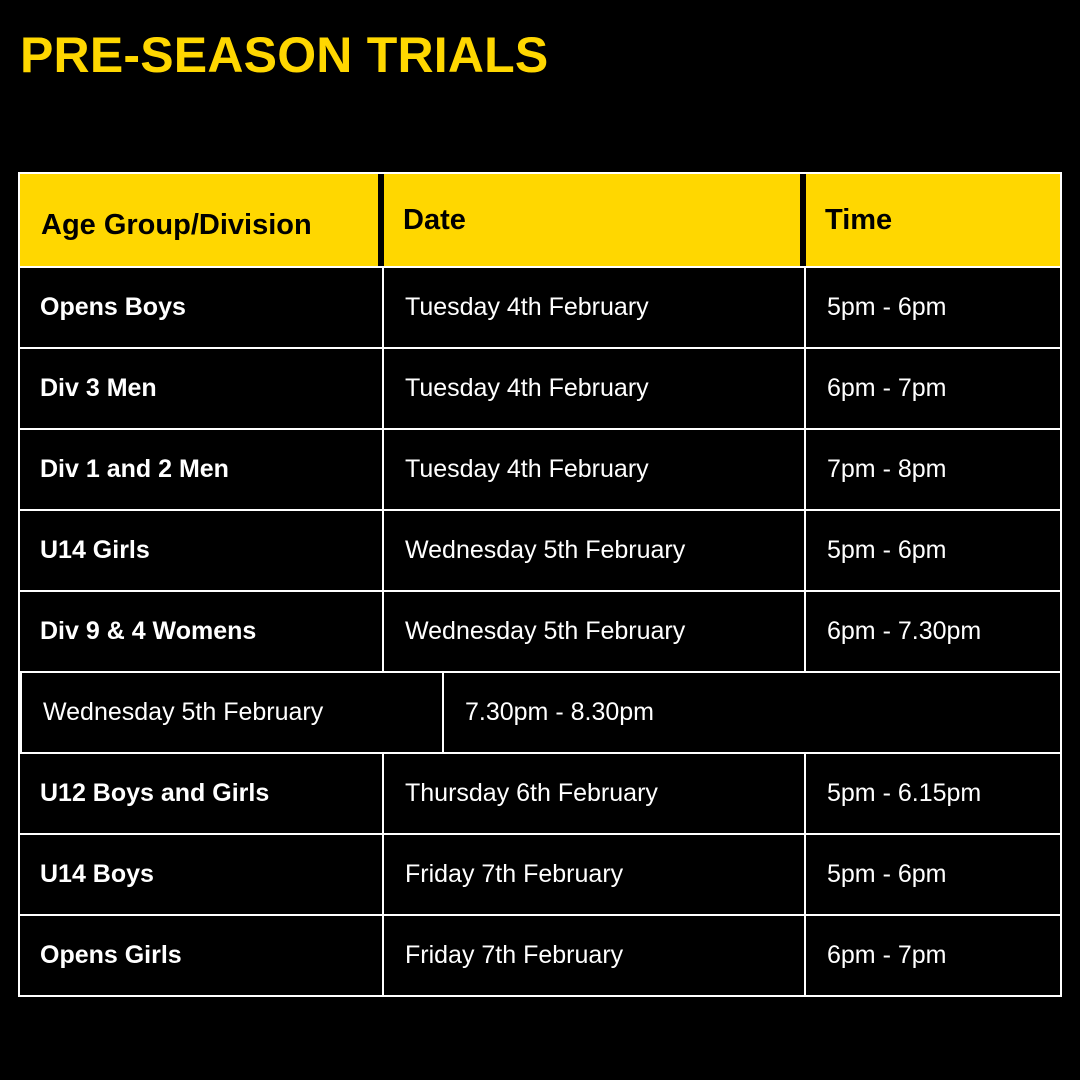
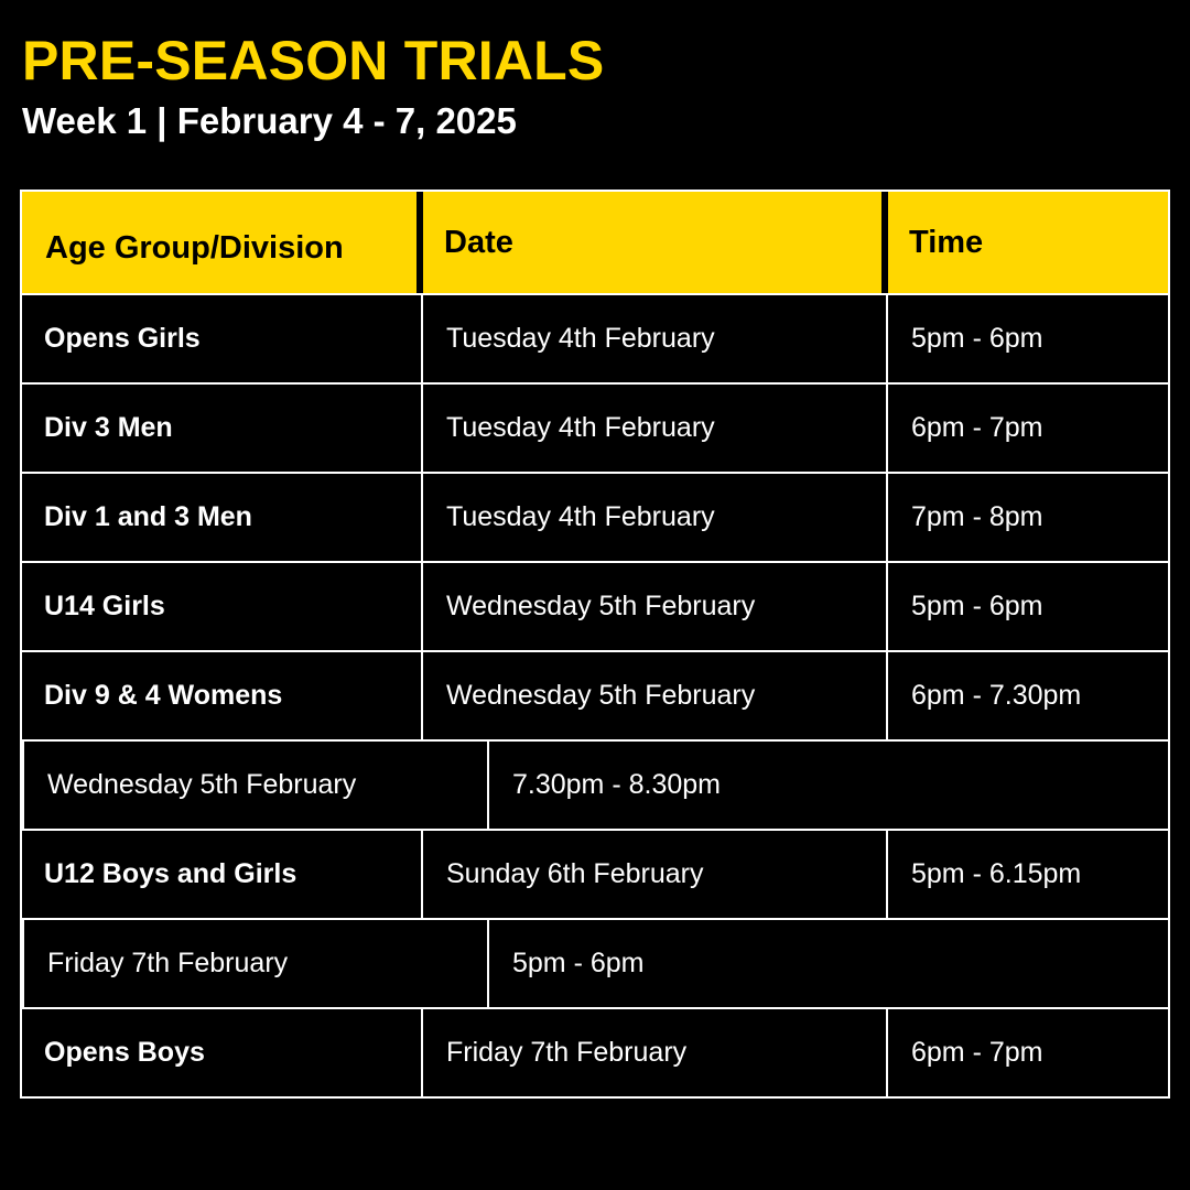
  PRE-SEASON TRIALS
+ Week 1 | February 4 - 7, 2025
  Age Group/Division
  Date
  Time
- Opens Boys
+ Opens Girls
  Tuesday 4th February
  5pm - 6pm
  Div 3 Men
  Tuesday 4th February
  6pm - 7pm
- Div 1 and 2 Men
+ Div 1 and 3 Men
  Tuesday 4th February
  7pm - 8pm
  U14 Girls
  Wednesday 5th February
  5pm - 6pm
  Div 9 & 4 Womens
  Wednesday 5th February
  6pm - 7.30pm
  Wednesday 5th February
  7.30pm - 8.30pm
  U12 Boys and Girls
- Thursday 6th February
+ Sunday 6th February
  5pm - 6.15pm
- U14 Boys
  Friday 7th February
  5pm - 6pm
- Opens Girls
+ Opens Boys
  Friday 7th February
  6pm - 7pm
